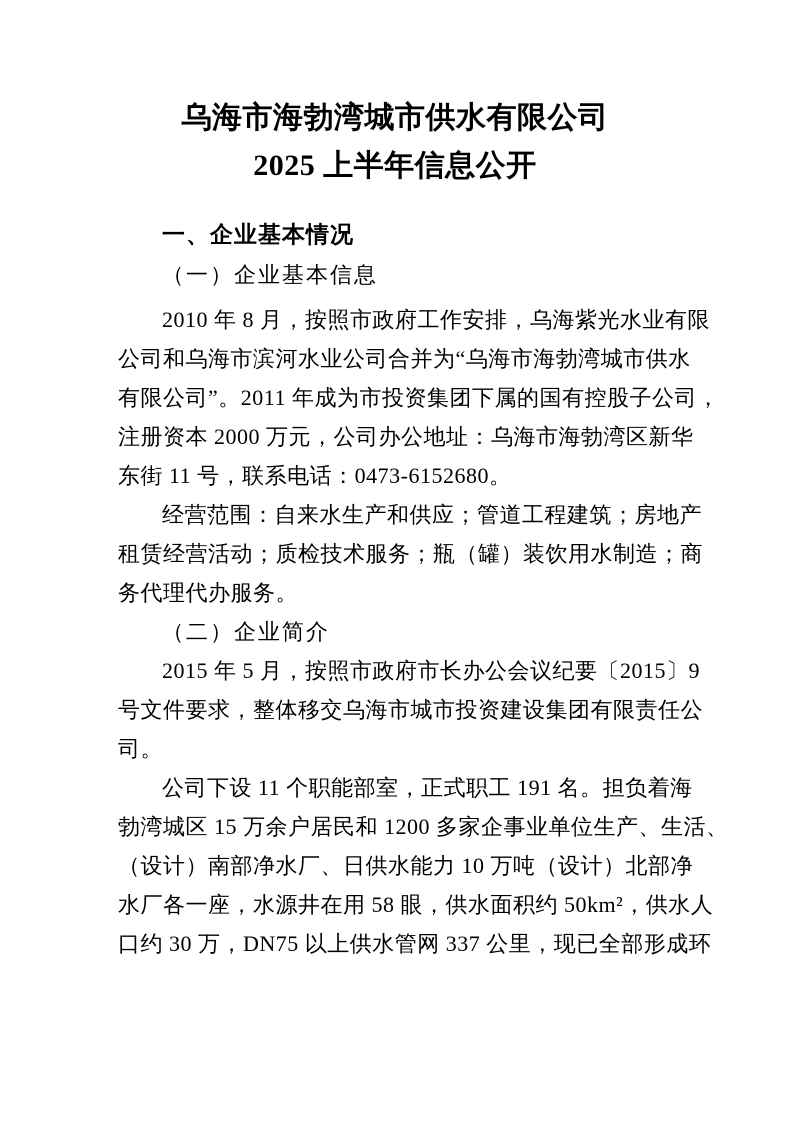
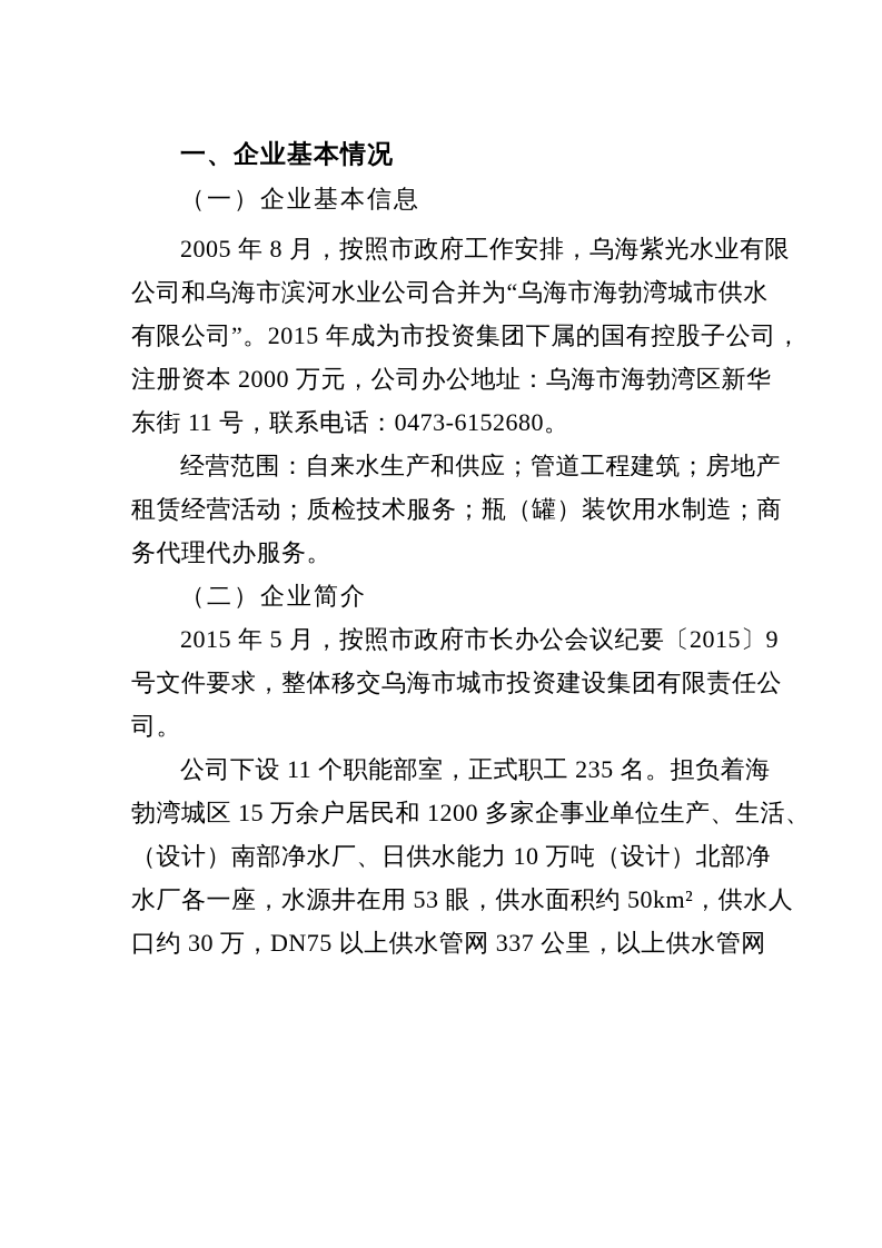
- 乌海市海勃湾城市供水有限公司
- 2025 上半年信息公开
  一、企业基本情况
  （一）企业基本信息
- 2010 年 8 月，按照市政府工作安排，乌海紫光水业有限
+ 2005 年 8 月，按照市政府工作安排，乌海紫光水业有限
  公司和乌海市滨河水业公司合并为“乌海市海勃湾城市供水
- 有限公司”。2011 年成为市投资集团下属的国有控股子公司，
+ 有限公司”。2015 年成为市投资集团下属的国有控股子公司，
  注册资本 2000 万元，公司办公地址：乌海市海勃湾区新华
  东街 11 号，联系电话：0473-6152680。
  经营范围：自来水生产和供应；管道工程建筑；房地产
  租赁经营活动；质检技术服务；瓶（罐）装饮用水制造；商
  务代理代办服务。
  （二）企业简介
  2015 年 5 月，按照市政府市长办公会议纪要〔2015〕9
  号文件要求，整体移交乌海市城市投资建设集团有限责任公
  司。
- 公司下设 11 个职能部室，正式职工 191 名。担负着海
+ 公司下设 11 个职能部室，正式职工 235 名。担负着海
  勃湾城区 15 万余户居民和 1200 多家企事业单位生产、生活、
  （设计）南部净水厂、日供水能力 10 万吨（设计）北部净
- 水厂各一座，水源井在用 58 眼，供水面积约 50km²，供水人
+ 水厂各一座，水源井在用 53 眼，供水面积约 50km²，供水人
- 口约 30 万，DN75 以上供水管网 337 公里，现已全部形成环
+ 口约 30 万，DN75 以上供水管网 337 公里，以上供水管网
